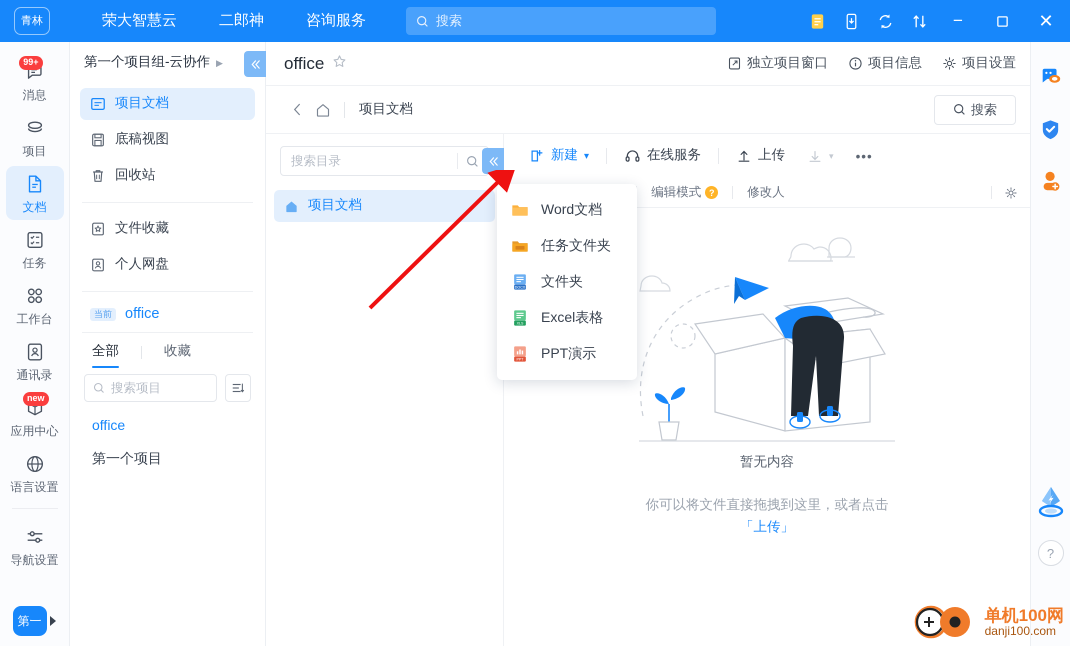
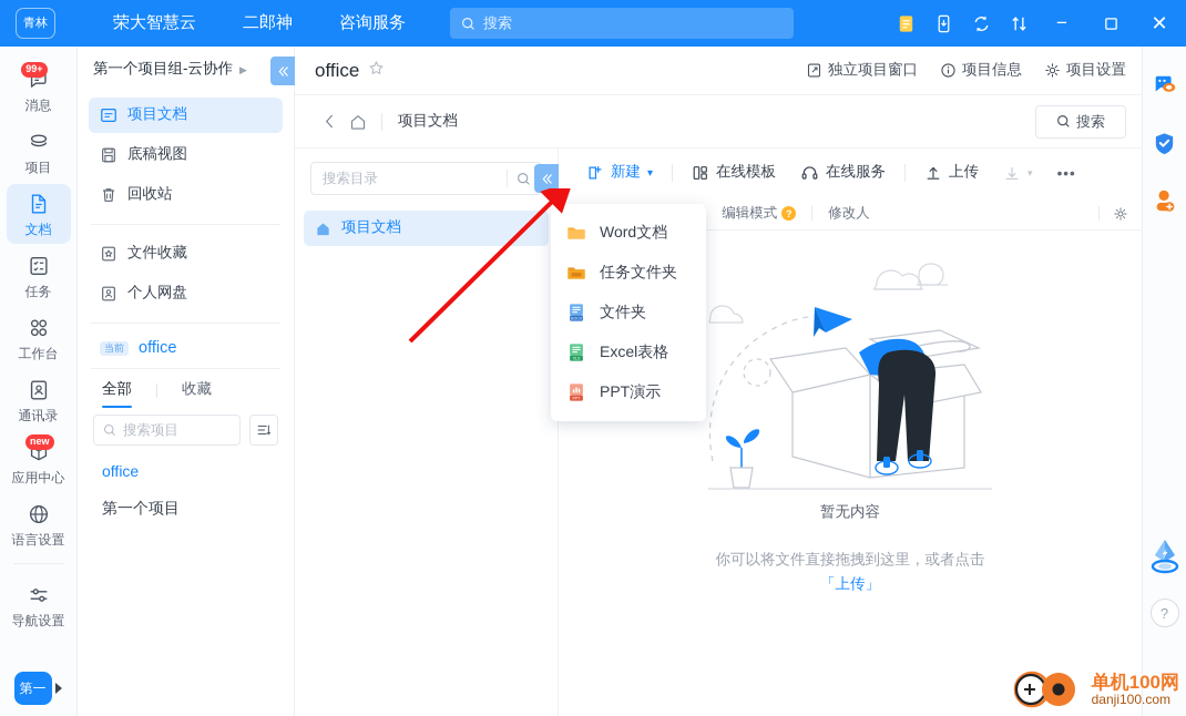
  青林
  荣大智慧云
  二郎神
  咨询服务
  搜索
  −
  ✕
  99+
  消息
  项目
  文档
  任务
  工作台
  通讯录
  new
  应用中心
  语言设置
  导航设置
  第一
  第一个项目组-云协作
  ▶
  项目文档
  底稿视图
  回收站
  文件收藏
  个人网盘
  当前
  office
  全部
  收藏
  搜索项目
  office
  第一个项目
  office
  独立项目窗口
  项目信息
  项目设置
  项目文档
  搜索
  搜索目录
  项目文档
  新建
  ▾
+ 在线模板
  在线服务
  上传
  ▾
  •••
  编辑模式
  ?
  修改人
  暂无内容
  你可以将文件直接拖拽到这里，或者点击「上传」
  ?
  Word文档
  任务文件夹
  文件夹
  Excel表格
  PPT演示
  单机100网
  danji100.com
